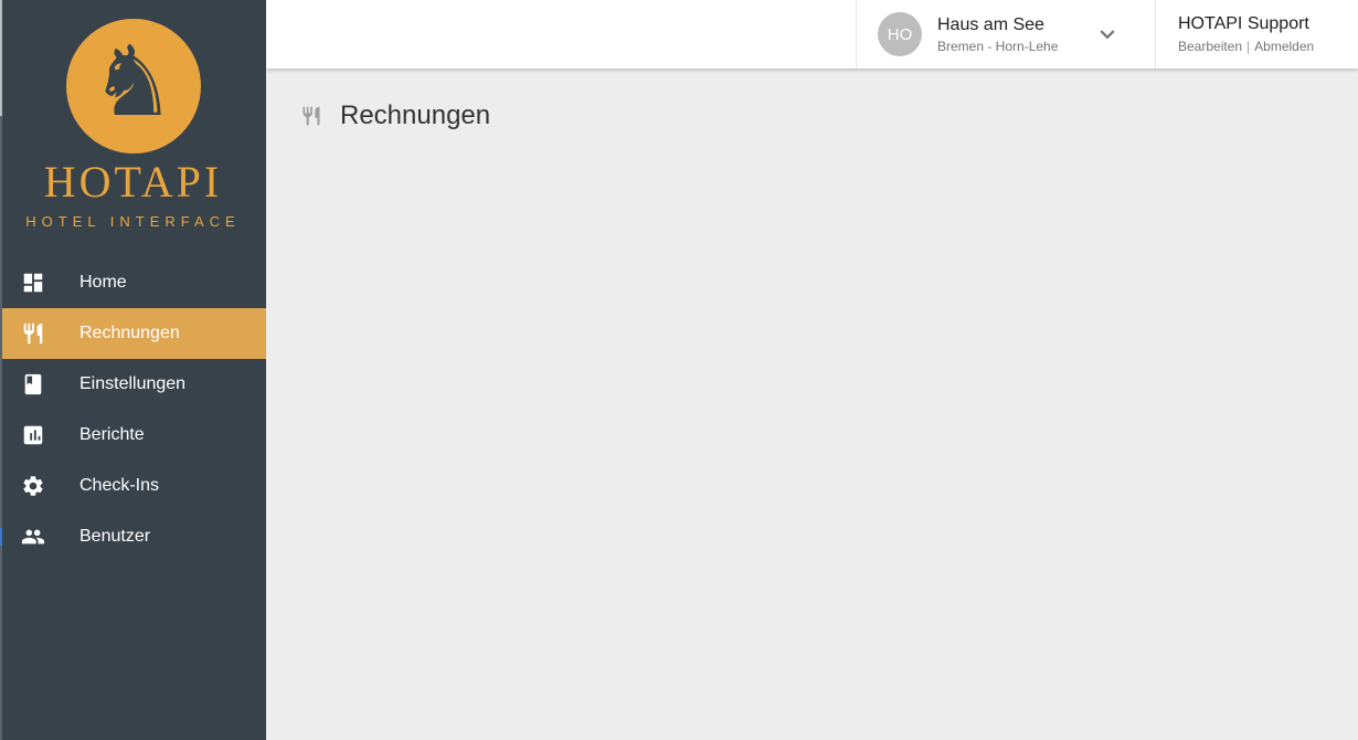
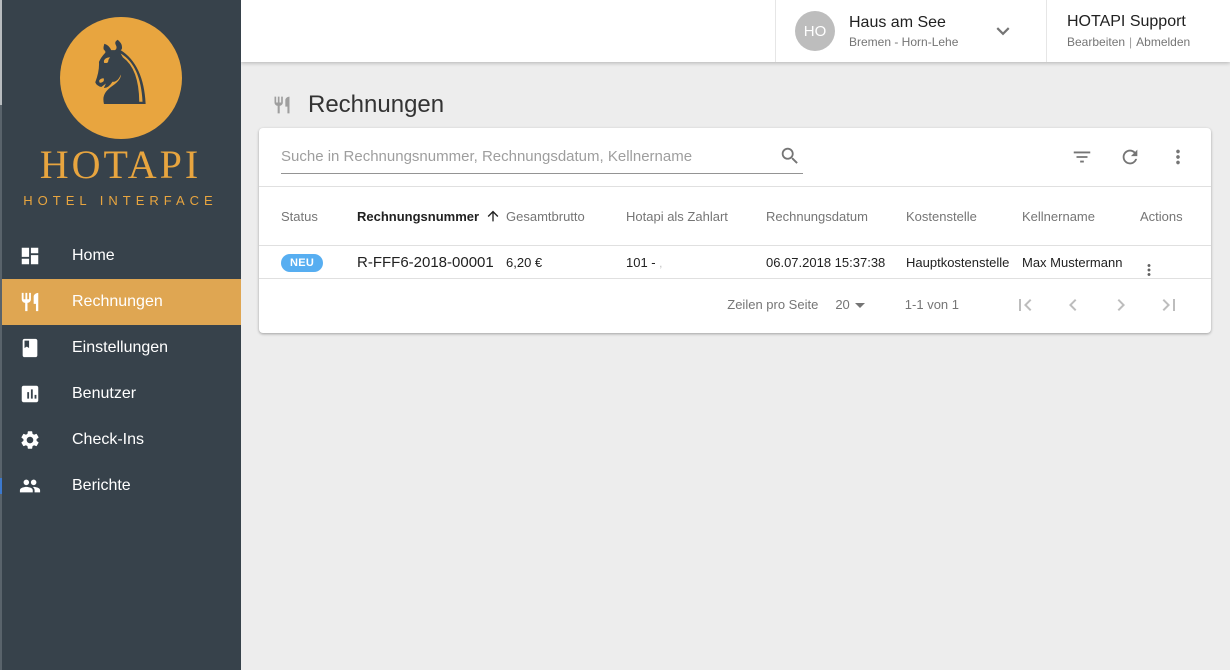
  ♞
  HOTAPI
  HOTEL INTERFACE
  Home
  Rechnungen
  Einstellungen
- Berichte
+ Benutzer
  Check-Ins
- Benutzer
+ Berichte
  HO
  Haus am See
  Bremen - Horn-Lehe
  HOTAPI Support
  Bearbeiten | Abmelden
  Rechnungen
+ Suche in Rechnungsnummer, Rechnungsdatum, Kellnername
+ Status
+ Rechnungsnummer
+ Gesamtbrutto
+ Hotapi als Zahlart
+ Rechnungsdatum
+ Kostenstelle
+ Kellnername
+ Actions
+ NEU
+ R-FFF6-2018-00001
+ 6,20 €
+ 101 - ,
+ 06.07.2018 15:37:38
+ Hauptkostenstelle
+ Max Mustermann
+ Zeilen pro Seite
+ 20
+ 1-1 von 1
